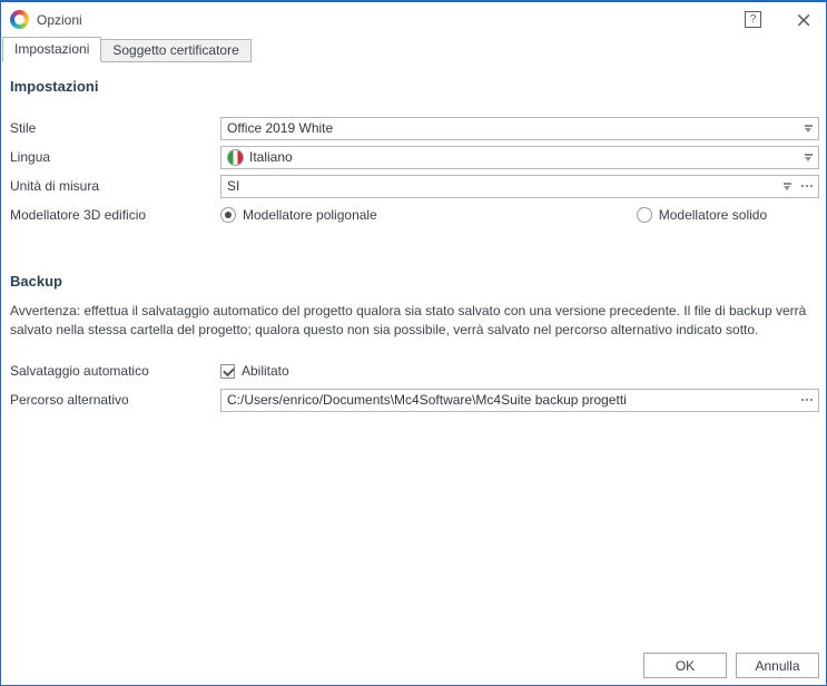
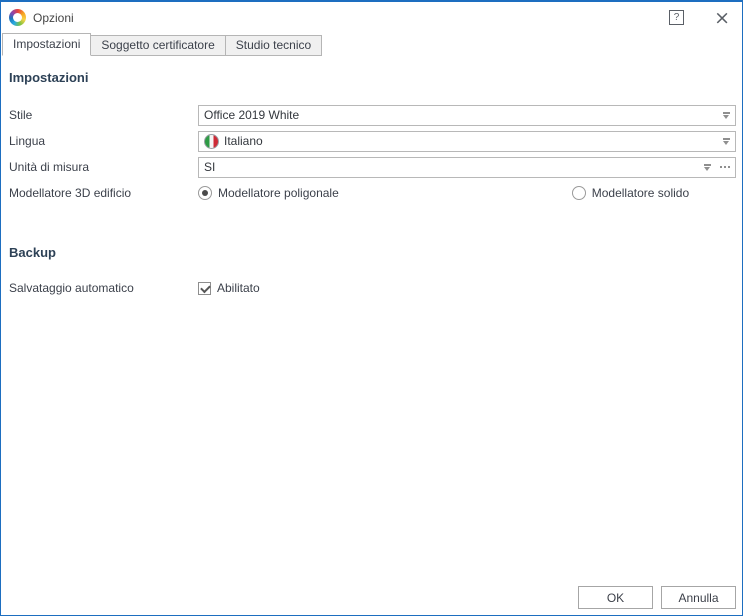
  Opzioni
  ?
  ×
  Impostazioni
  Soggetto certificatore
+ Studio tecnico
  Impostazioni
  Stile
  Office 2019 White
  Lingua
  Italiano
  Unità di misura
  SI
  Modellatore 3D edificio
  Modellatore poligonale
  Modellatore solido
  Backup
- Avvertenza: effettua il salvataggio automatico del progetto qualora sia stato salvato con una versione precedente. Il file di backup verrà salvato nella stessa cartella del progetto; qualora questo non sia possibile, verrà salvato nel percorso alternativo indicato sotto.
  Salvataggio automatico
  Abilitato
- Percorso alternativo
- C:/Users/enrico/Documents\Mc4Software\Mc4Suite backup progetti
  OK
  Annulla
